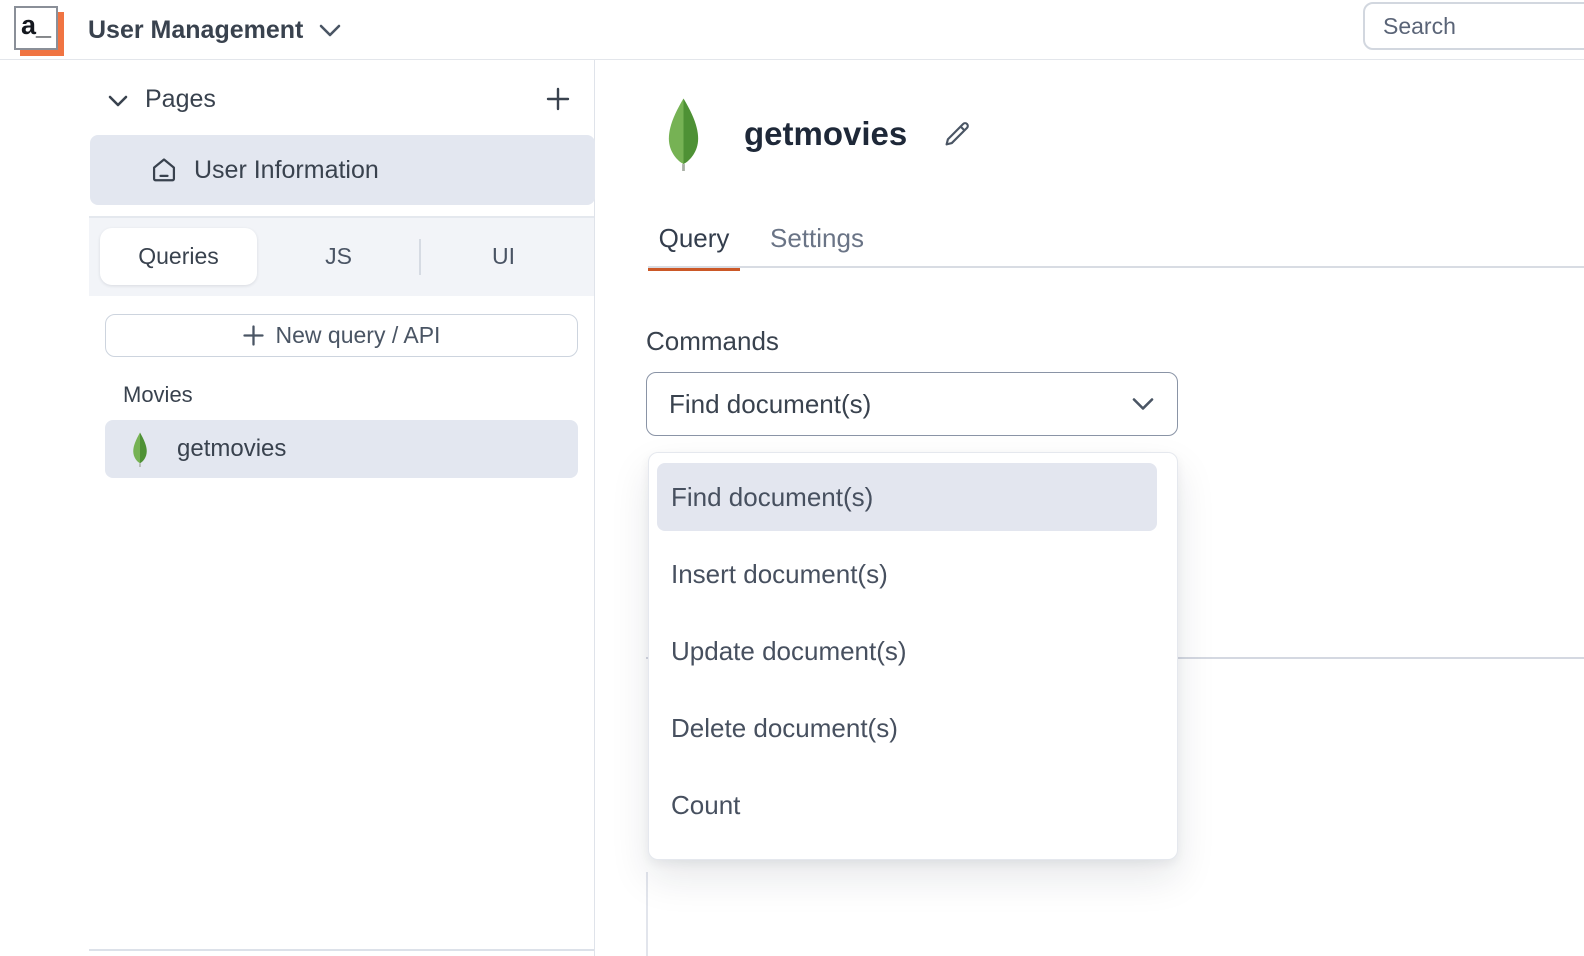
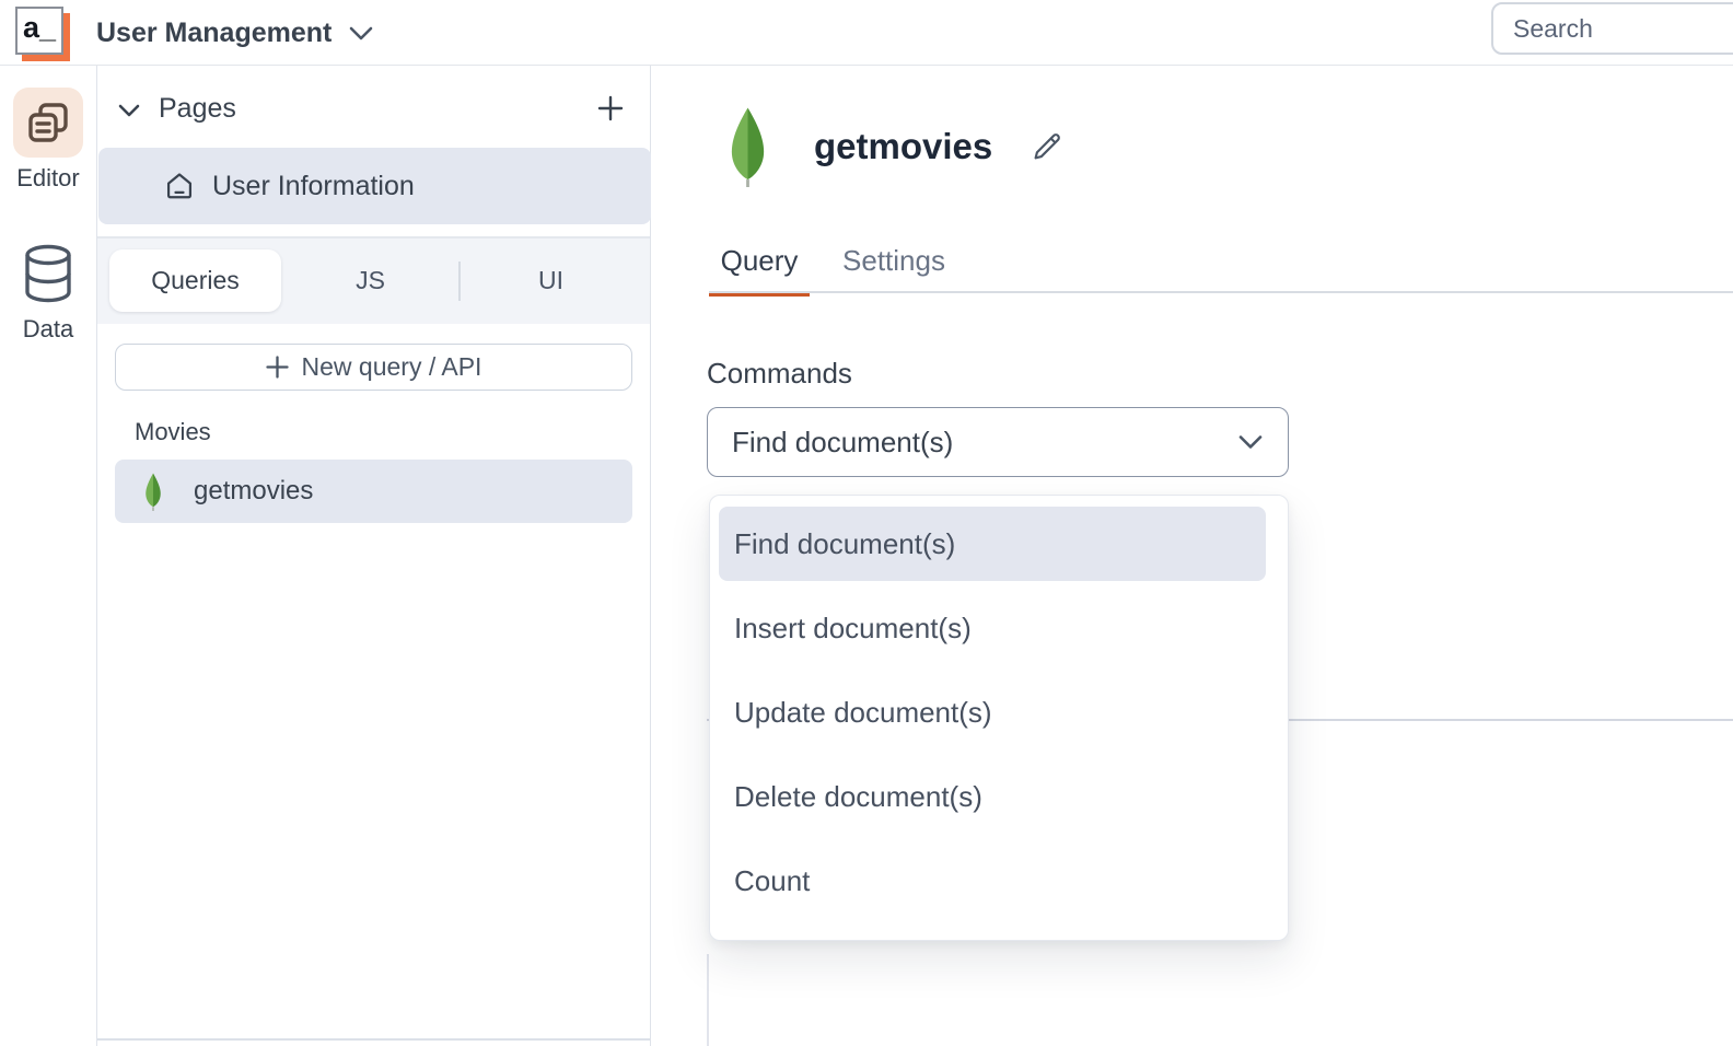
  a_
  User Management
  Search
+ Editor
+ Data
  Pages
  User Information
  Queries
  JS
  UI
  New query / API
  Movies
  getmovies
  getmovies
  Query
  Settings
  Commands
  Find document(s)
  Find document(s)
  Insert document(s)
  Update document(s)
  Delete document(s)
  Count
